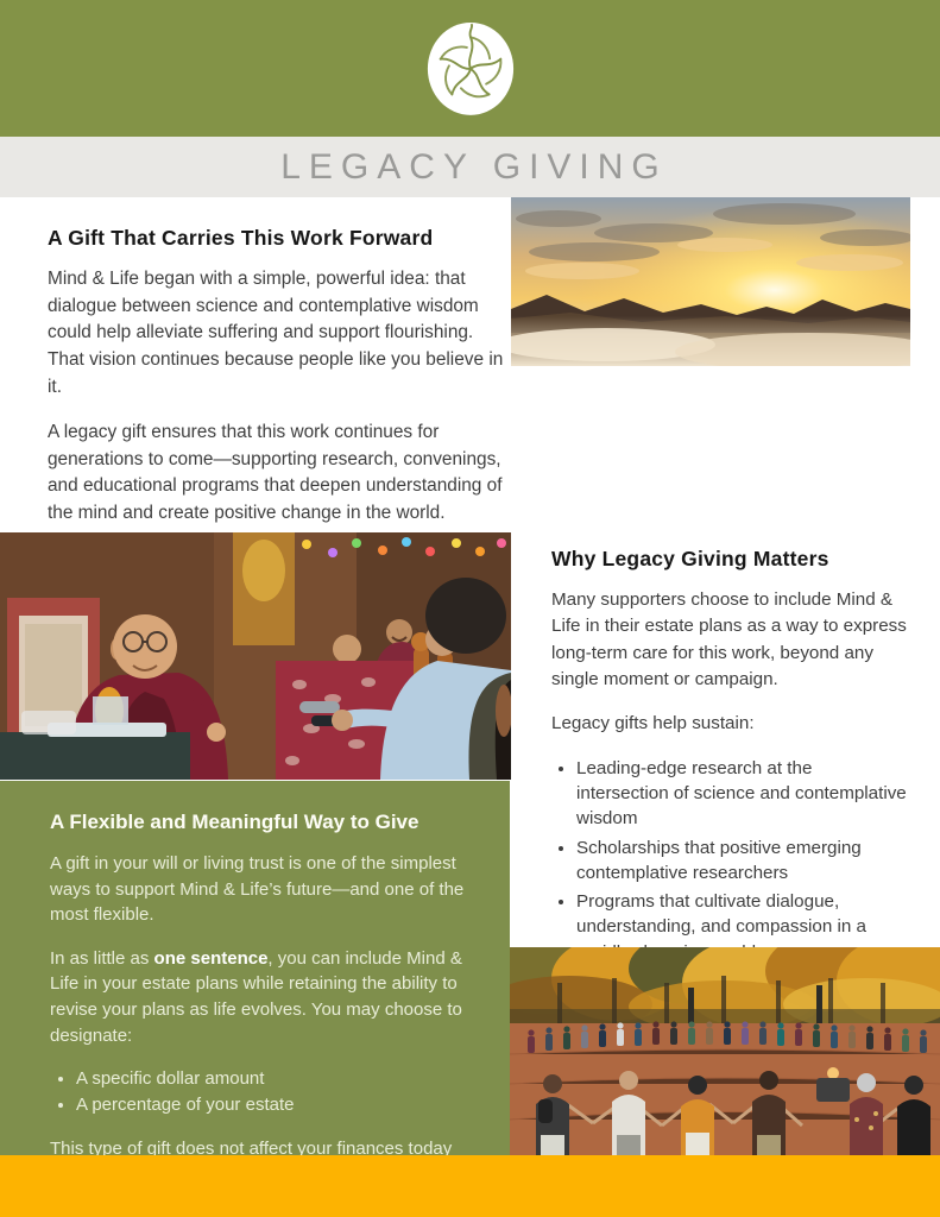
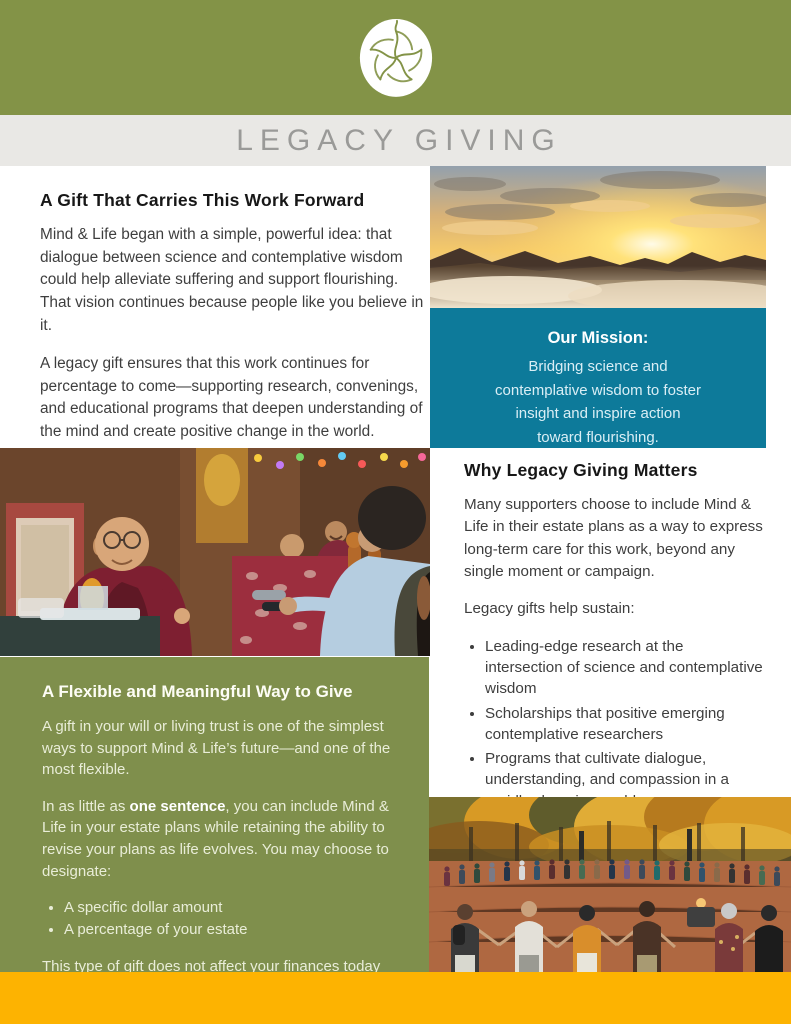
  LEGACY GIVING
  A Gift That Carries This Work Forward
  Mind & Life began with a simple, powerful idea: that dialogue between science and contemplative wisdom could help alleviate suffering and support flourishing. That vision continues because people like you believe in it.
- A legacy gift ensures that this work continues for generations to come—supporting research, convenings, and educational programs that deepen understanding of the mind and create positive change in the world.
+ A legacy gift ensures that this work continues for percentage to come—supporting research, convenings, and educational programs that deepen understanding of the mind and create positive change in the world.
+ Our Mission:
+ Bridging science and
+ contemplative wisdom to foster
+ insight and inspire action
+ toward flourishing.
  Why Legacy Giving Matters
  Many supporters choose to include Mind & Life in their estate plans as a way to express long-term care for this work, beyond any single moment or campaign.
  Legacy gifts help sustain:
  Leading-edge research at the intersection of science and contemplative wisdom
  Scholarships that positive emerging contemplative researchers
  Programs that cultivate dialogue, understanding, and compassion in a
  A Flexible and Meaningful Way to Give
  A gift in your will or living trust is one of the simplest ways to support Mind & Life’s future—and one of the most flexible.
  In as little as one sentence, you can include Mind & Life in your estate plans while retaining the ability to revise your plans as life evolves. You may choose to designate:
  A specific dollar amount
  A percentage of your estate
